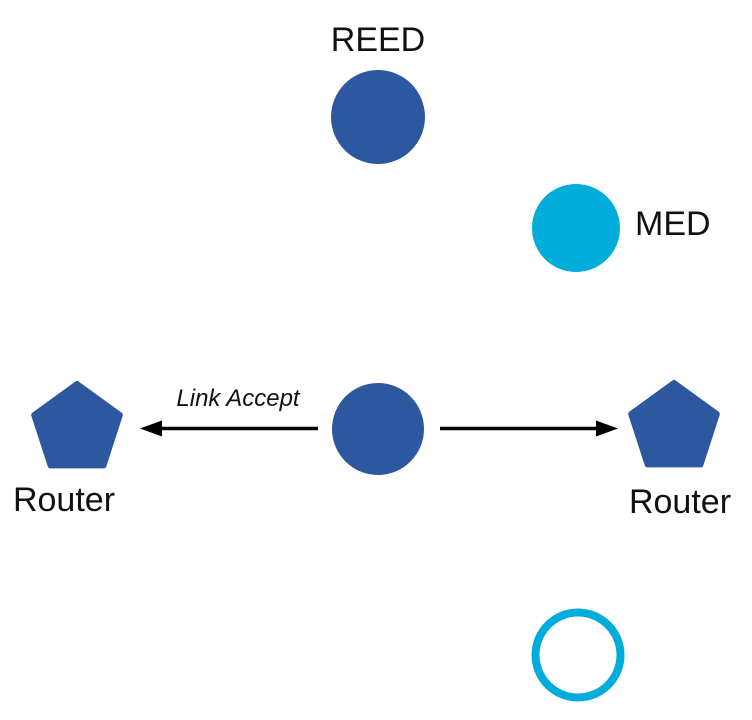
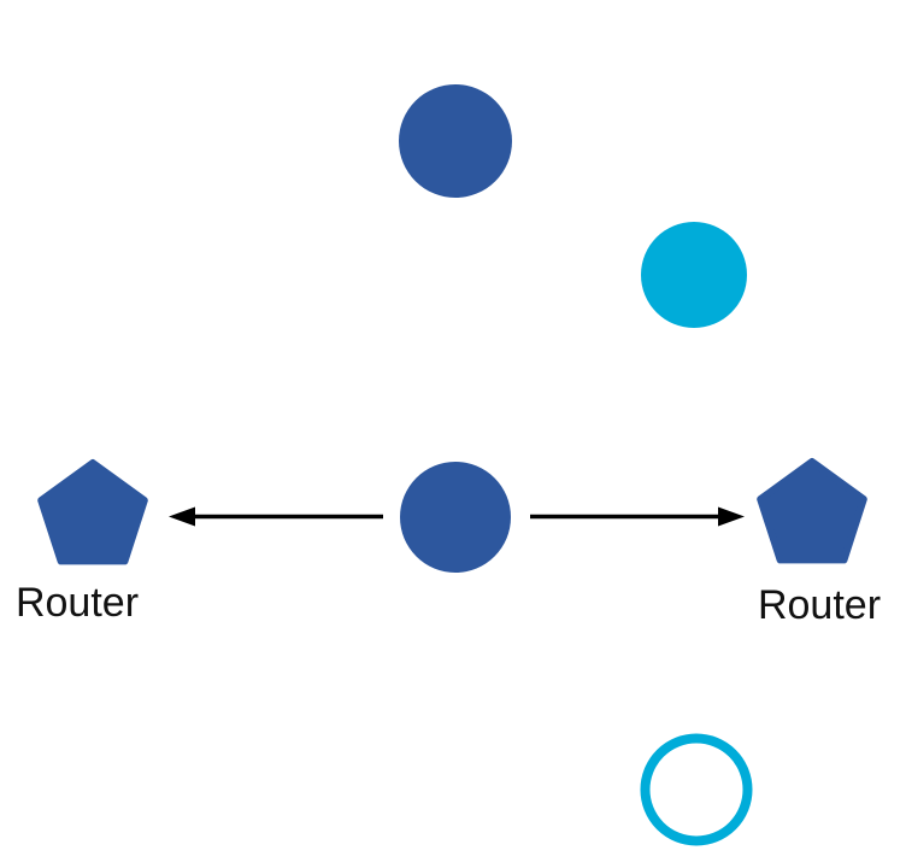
- REED
- MED
- Link Accept
  Router
  Router
